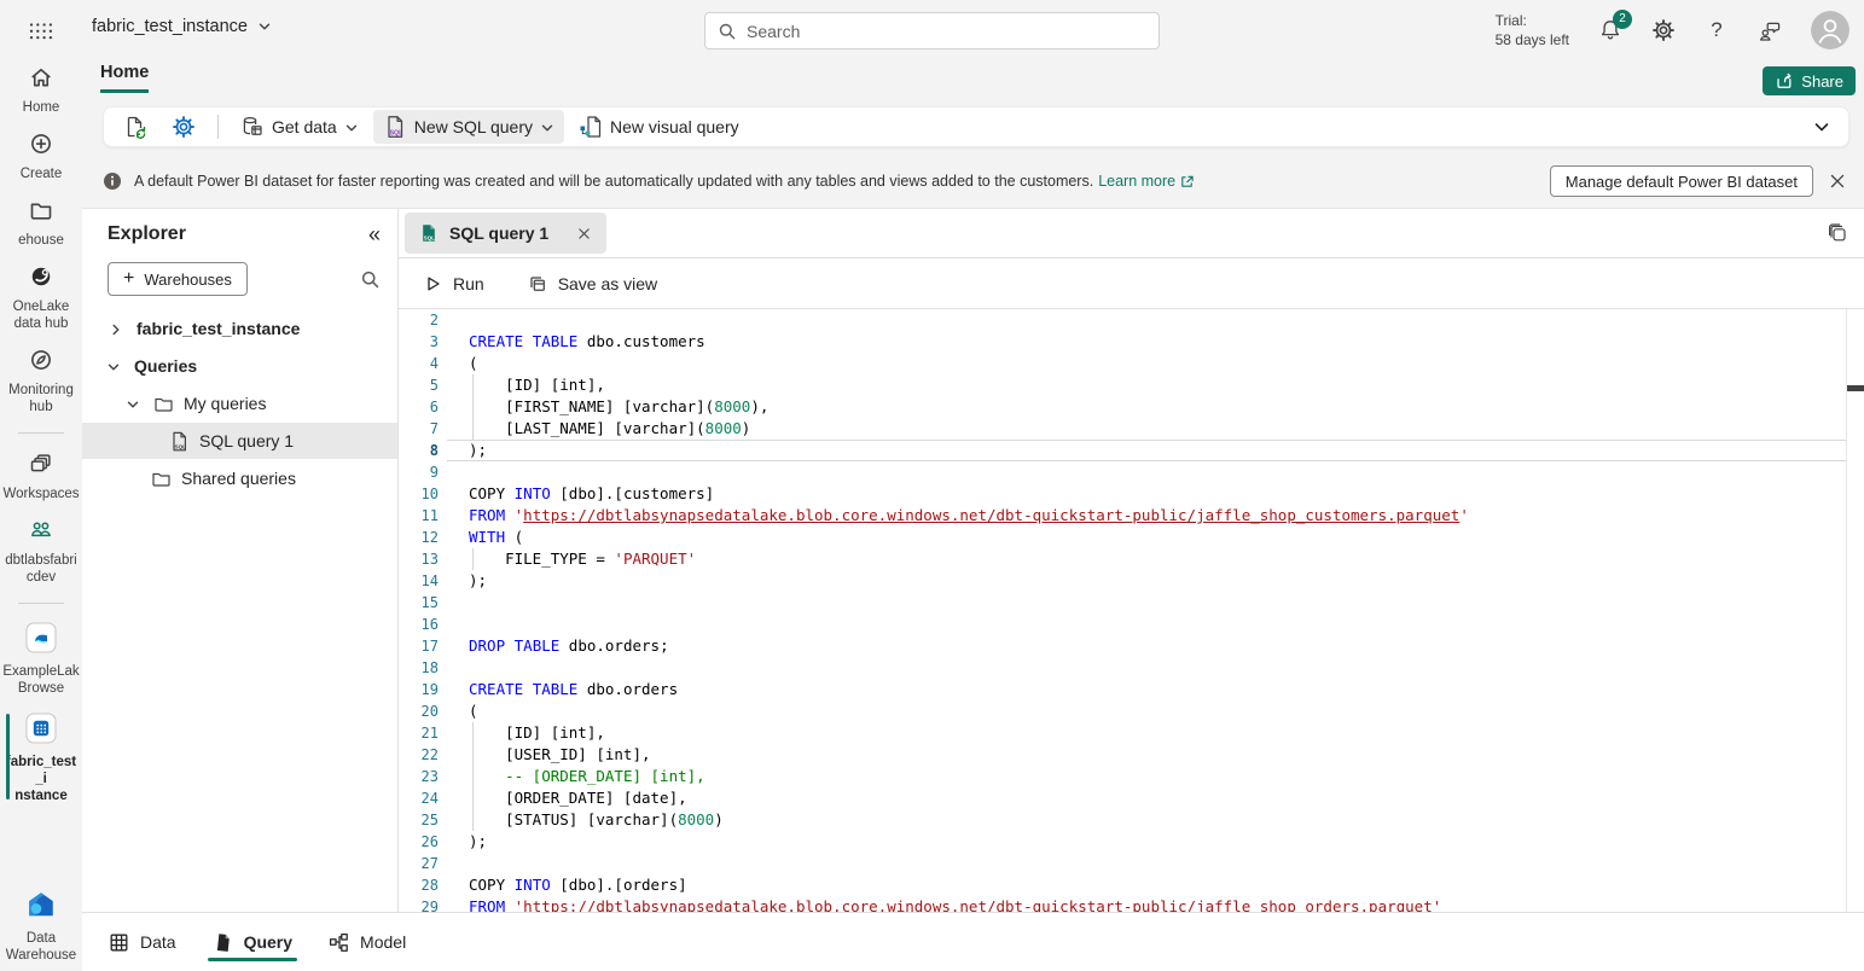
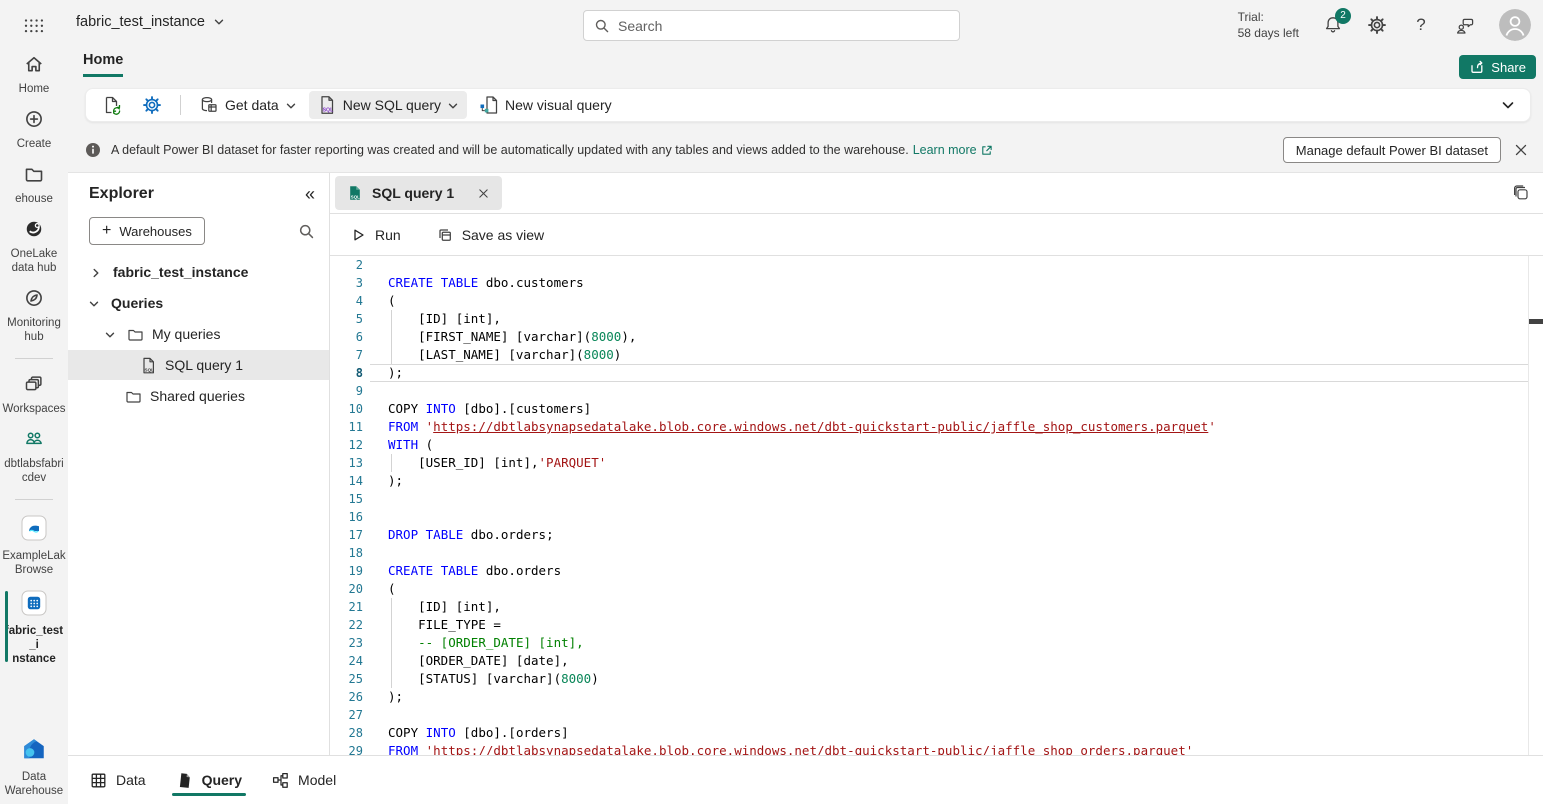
  Home
  Create
  ehouse
  OneLake
  data hub
  Monitoring
  hub
  Workspaces
  dbtlabsfabri
  cdev
  ExampleLak
  Browse
  abric_test_i
  nstance
  Data
  Warehouse
  fabric_test_instance
  Search
  Trial:
  58 days left
  2
  ?
  Home
  Share
  Get data
  New SQL query
  New visual query
- A default Power BI dataset for faster reporting was created and will be automatically updated with any tables and views added to the customers.
+ A default Power BI dataset for faster reporting was created and will be automatically updated with any tables and views added to the warehouse.
  Learn more
  Manage default Power BI dataset
  Explorer
  «
  +
  Warehouses
  fabric_test_instance
  Queries
  My queries
  SQL query 1
  Shared queries
  SQL query 1
  Run
  Save as view
  2
  3
  CREATE TABLE dbo.customers
  4
  (
  5
  [ID] [int],
  6
  [FIRST_NAME] [varchar](8000),
  7
  [LAST_NAME] [varchar](8000)
  8
  );
  9
  10
  COPY INTO [dbo].[customers]
  11
  FROM 'https://dbtlabsynapsedatalake.blob.core.windows.net/dbt-quickstart-public/jaffle_shop_customers.parquet'
  12
  WITH (
  13
- FILE_TYPE = 'PARQUET'
+ [USER_ID] [int],'PARQUET'
  14
  );
  15
  16
  17
  DROP TABLE dbo.orders;
  18
  19
  CREATE TABLE dbo.orders
  20
  (
  21
  [ID] [int],
  22
- [USER_ID] [int],
+ FILE_TYPE =
  23
  -- [ORDER_DATE] [int],
  24
  [ORDER_DATE] [date],
  25
  [STATUS] [varchar](8000)
  26
  );
  27
  28
  COPY INTO [dbo].[orders]
  29
  FROM 'https://dbtlabsynapsedatalake.blob.core.windows.net/dbt-quickstart-public/jaffle_shop_orders.parquet'
  Data
  Query
  Model
